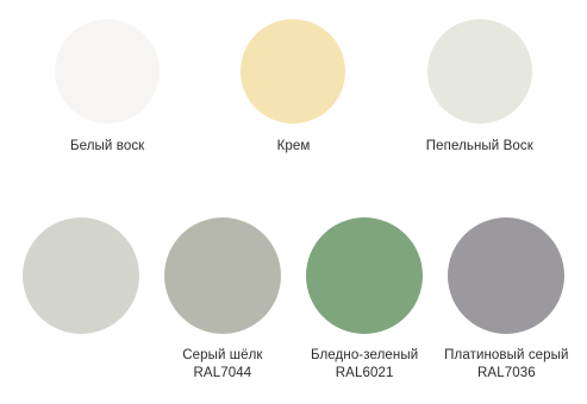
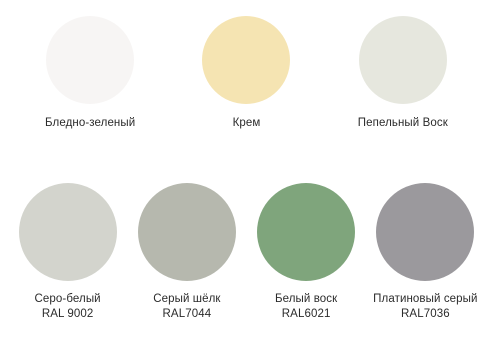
- Белый воск
+ Бледно-зеленый
  Крем
  Пепельный Воск
+ Серо-белый
+ RAL 9002
  Серый шёлк
  RAL7044
- Бледно-зеленый
+ Белый воск
  RAL6021
  Платиновый серый
  RAL7036
